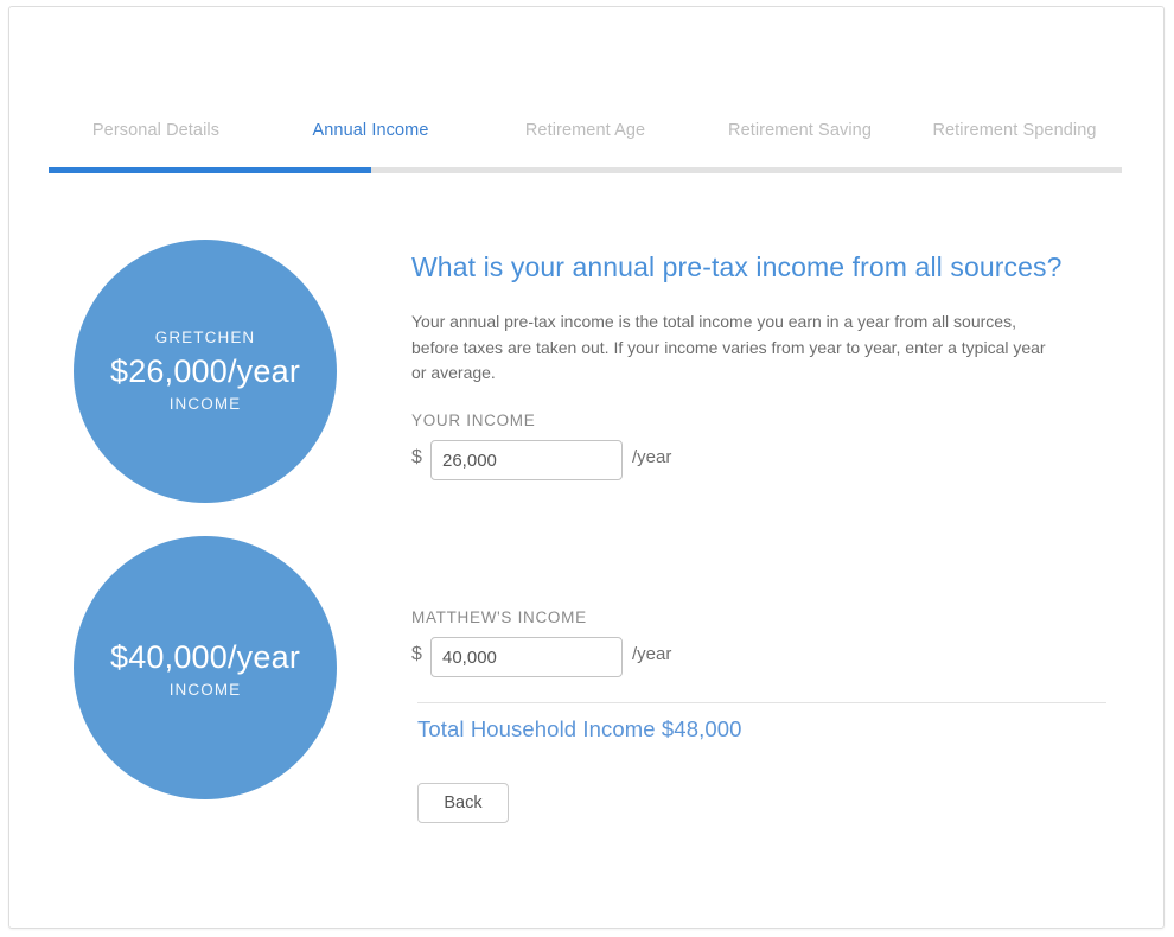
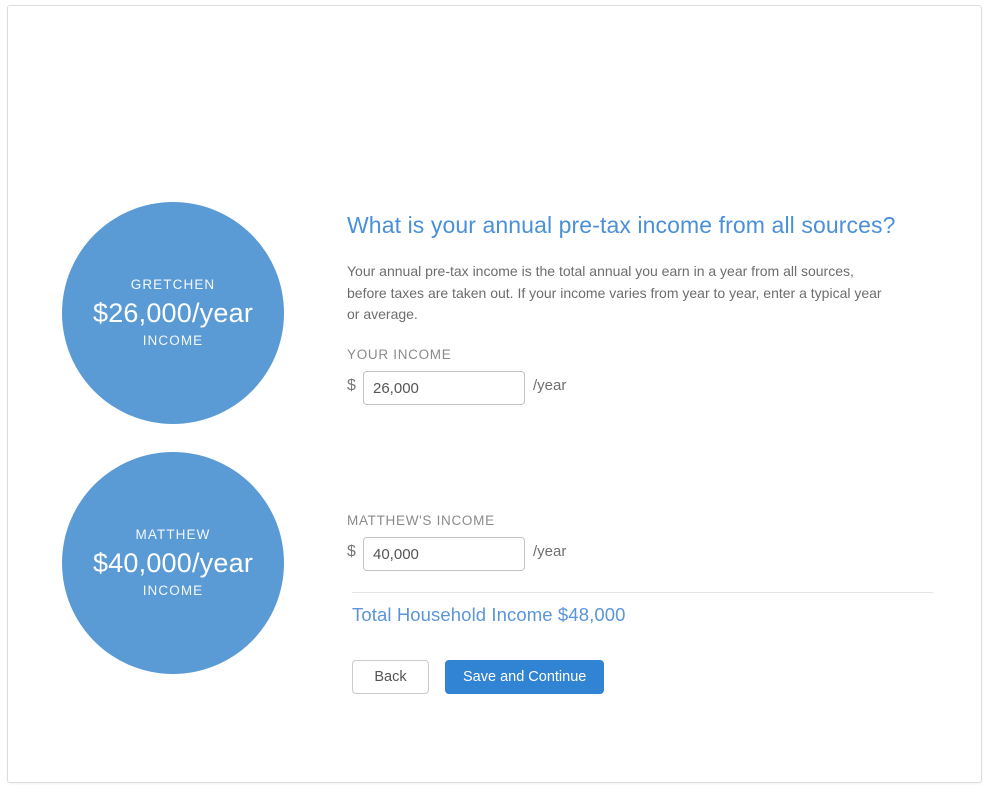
- Personal Details
- Annual Income
- Retirement Age
- Retirement Saving
- Retirement Spending
  GRETCHEN
  $26,000/year
  INCOME
+ MATTHEW
  $40,000/year
  INCOME
  What is your annual pre-tax income from all sources?
- Your annual pre-tax income is the total income you earn in a year from all sources, before taxes are taken out. If your income varies from year to year, enter a typical year or average.
+ Your annual pre-tax income is the total annual you earn in a year from all sources, before taxes are taken out. If your income varies from year to year, enter a typical year or average.
  YOUR INCOME
  $
  26,000
  /year
  MATTHEW'S INCOME
  $
  40,000
  /year
  Total Household Income $48,000
  Back
+ Save and Continue
